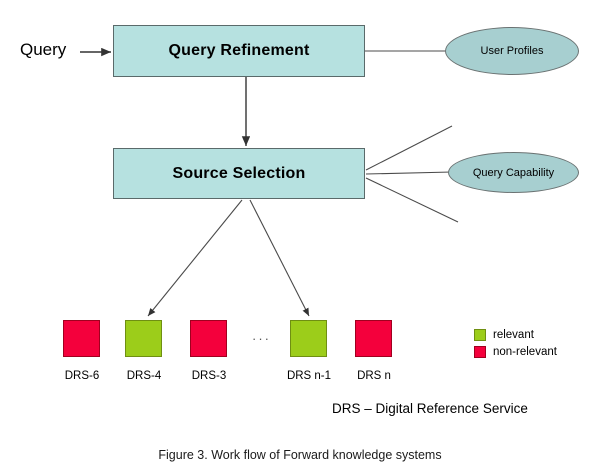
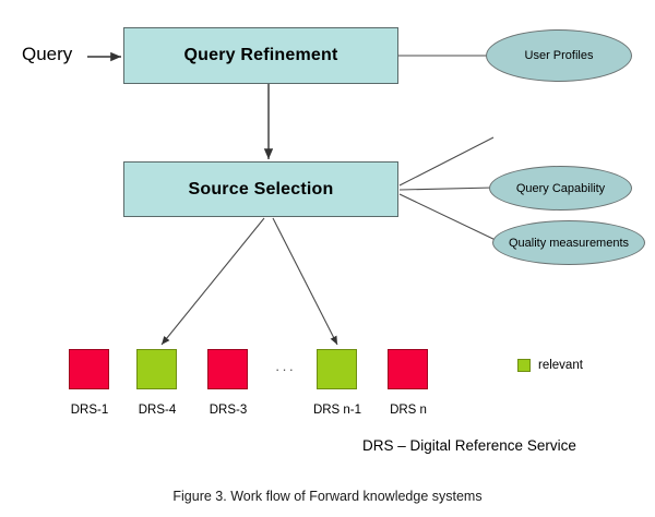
  Query
  Query Refinement
  Source Selection
  User Profiles
  Query Capability
+ Quality measurements
- DRS-6
+ DRS-1
  DRS-4
  DRS-3
  ···
  DRS n-1
  DRS n
  relevant
- non-relevant
  DRS – Digital Reference Service
  Figure 3. Work flow of Forward knowledge systems
